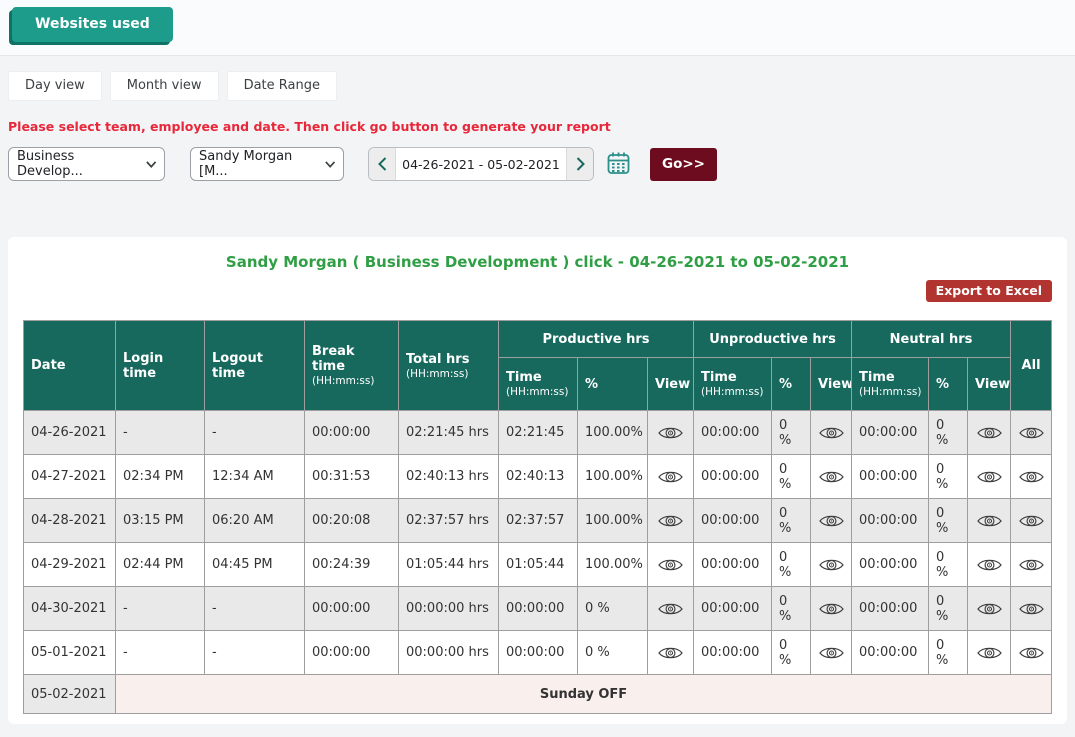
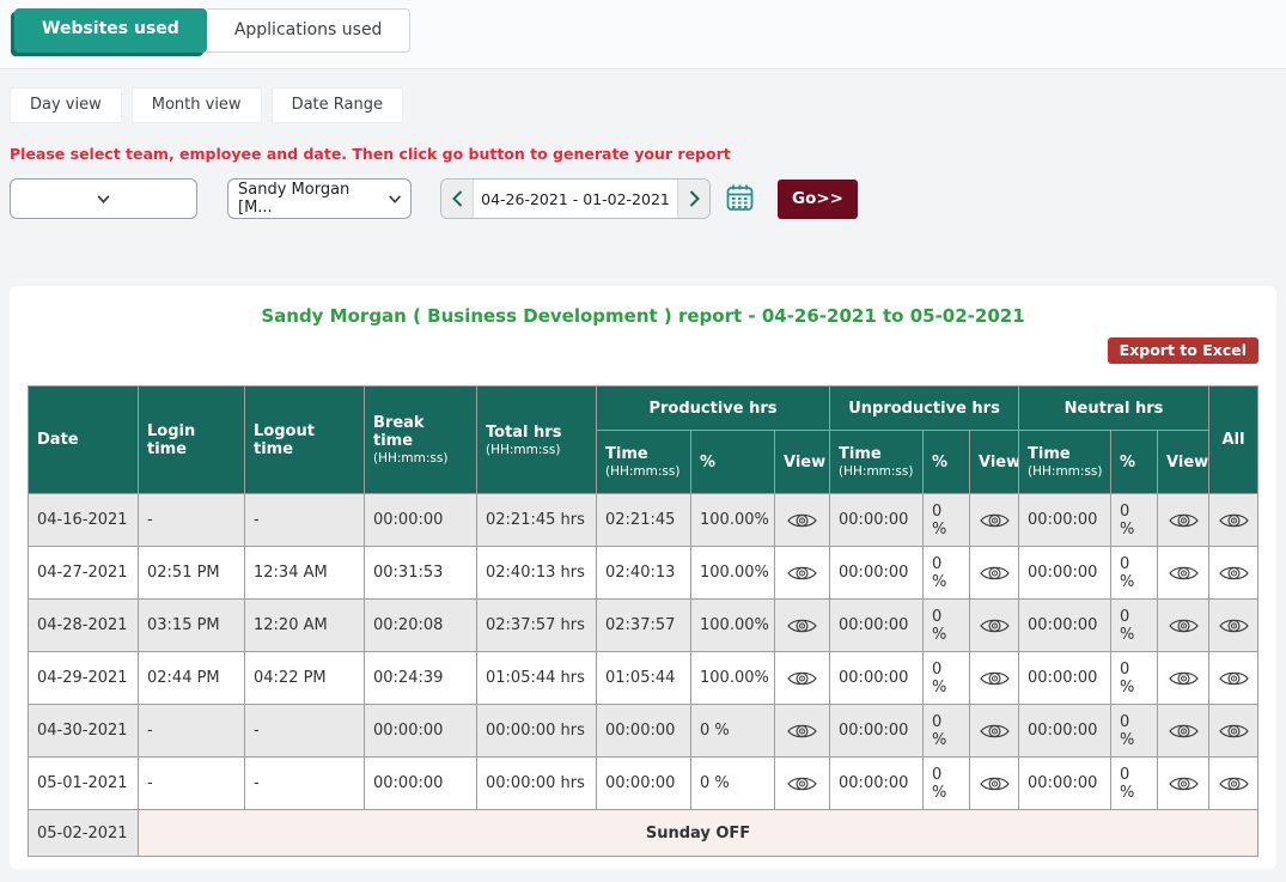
  Websites used
+ Applications used
  Day view
  Month view
  Date Range
  Please select team, employee and date. Then click go button to generate your report
- Business Develop...
  Sandy Morgan [M...
- 04-26-2021 - 05-02-2021
+ 04-26-2021 - 01-02-2021
  Go>>
- Sandy Morgan ( Business Development ) click - 04-26-2021 to 05-02-2021
+ Sandy Morgan ( Business Development ) report - 04-26-2021 to 05-02-2021
  Export to Excel
  Date	Login time	Logout time	Break time (HH:mm:ss)	Total hrs (HH:mm:ss)	Productive hrs	Unproductive hrs	Neutral hrs	All
  Time (HH:mm:ss)	%	View	Time (HH:mm:ss)	%	View	Time (HH:mm:ss)	%	View
- 04-26-2021	-	-	00:00:00	02:21:45 hrs	02:21:45	100.00%		00:00:00	0 %		00:00:00	0 %
+ 04-16-2021	-	-	00:00:00	02:21:45 hrs	02:21:45	100.00%		00:00:00	0 %		00:00:00	0 %
- 04-27-2021	02:34 PM	12:34 AM	00:31:53	02:40:13 hrs	02:40:13	100.00%		00:00:00	0 %		00:00:00	0 %
+ 04-27-2021	02:51 PM	12:34 AM	00:31:53	02:40:13 hrs	02:40:13	100.00%		00:00:00	0 %		00:00:00	0 %
- 04-28-2021	03:15 PM	06:20 AM	00:20:08	02:37:57 hrs	02:37:57	100.00%		00:00:00	0 %		00:00:00	0 %
+ 04-28-2021	03:15 PM	12:20 AM	00:20:08	02:37:57 hrs	02:37:57	100.00%		00:00:00	0 %		00:00:00	0 %
- 04-29-2021	02:44 PM	04:45 PM	00:24:39	01:05:44 hrs	01:05:44	100.00%		00:00:00	0 %		00:00:00	0 %
+ 04-29-2021	02:44 PM	04:22 PM	00:24:39	01:05:44 hrs	01:05:44	100.00%		00:00:00	0 %		00:00:00	0 %
  04-30-2021	-	-	00:00:00	00:00:00 hrs	00:00:00	0 %		00:00:00	0 %		00:00:00	0 %
  05-01-2021	-	-	00:00:00	00:00:00 hrs	00:00:00	0 %		00:00:00	0 %		00:00:00	0 %
  05-02-2021	Sunday OFF
